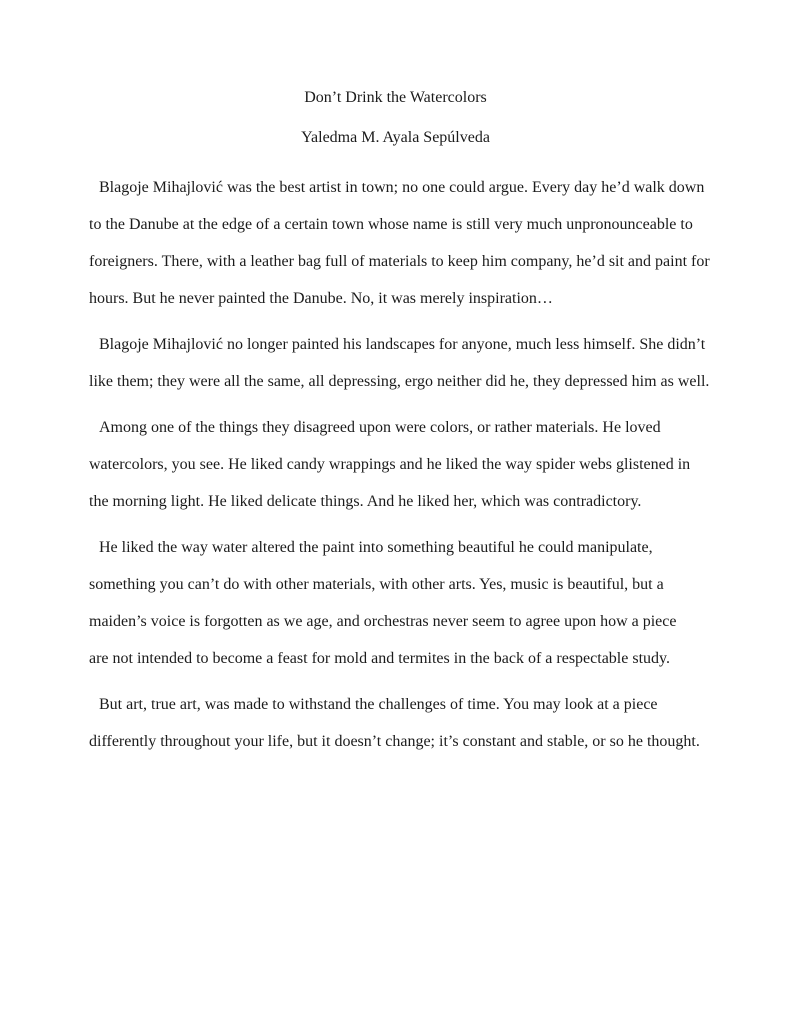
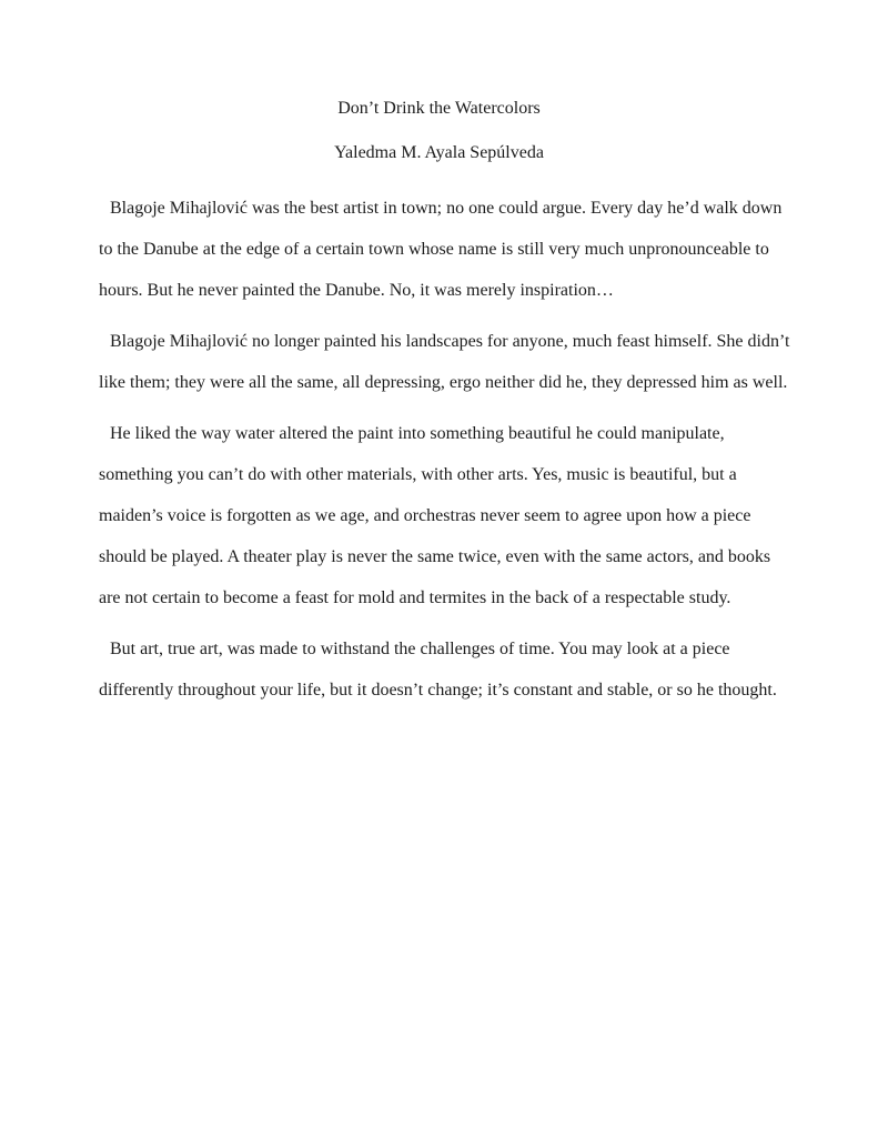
  Don’t Drink the Watercolors
  Yaledma M. Ayala Sepúlveda
  Blagoje Mihajlović was the best artist in town; no one could argue. Every day he’d walk down
  to the Danube at the edge of a certain town whose name is still very much unpronounceable to
- foreigners. There, with a leather bag full of materials to keep him company, he’d sit and paint for
  hours. But he never painted the Danube. No, it was merely inspiration…
- Blagoje Mihajlović no longer painted his landscapes for anyone, much less himself. She didn’t
+ Blagoje Mihajlović no longer painted his landscapes for anyone, much feast himself. She didn’t
  like them; they were all the same, all depressing, ergo neither did he, they depressed him as well.
- Among one of the things they disagreed upon were colors, or rather materials. He loved
- watercolors, you see. He liked candy wrappings and he liked the way spider webs glistened in
- the morning light. He liked delicate things. And he liked her, which was contradictory.
  He liked the way water altered the paint into something beautiful he could manipulate,
  something you can’t do with other materials, with other arts. Yes, music is beautiful, but a
  maiden’s voice is forgotten as we age, and orchestras never seem to agree upon how a piece
+ should be played. A theater play is never the same twice, even with the same actors, and books
- are not intended to become a feast for mold and termites in the back of a respectable study.
+ are not certain to become a feast for mold and termites in the back of a respectable study.
  But art, true art, was made to withstand the challenges of time. You may look at a piece
  differently throughout your life, but it doesn’t change; it’s constant and stable, or so he thought.
